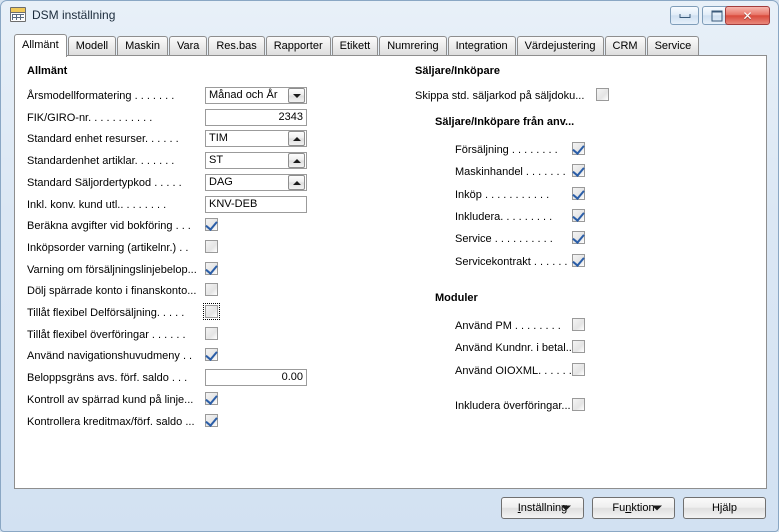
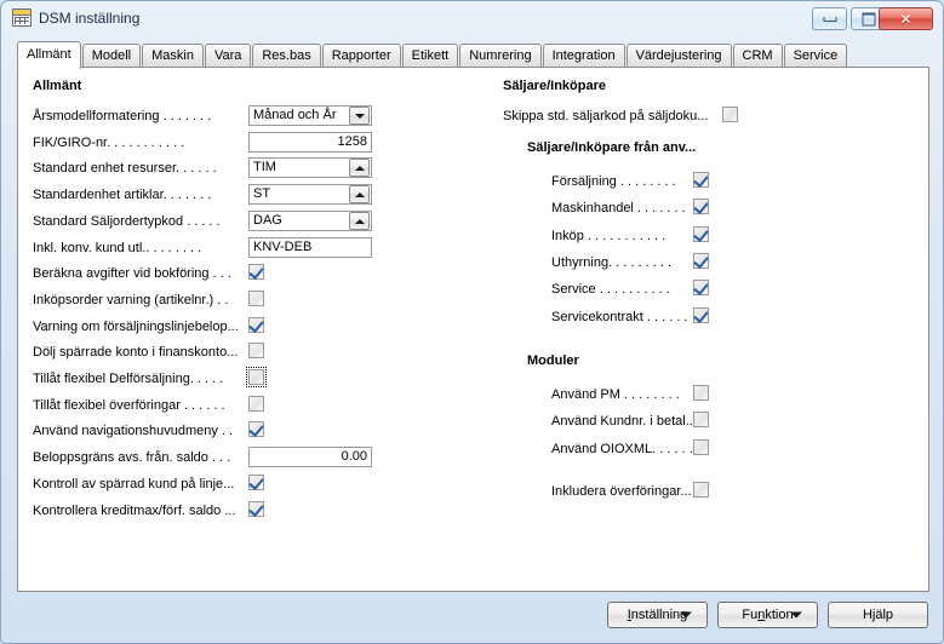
  DSM inställning
  ✕
  Allmänt Modell Maskin Vara Res.bas Rapporter Etikett Numrering Integration Värdejustering CRM Service
  Allmänt
  Årsmodellformatering . . . . . . .
  Månad och År
  FIK/GIRO-nr. . . . . . . . . . .
- 2343
+ 1258
  Standard enhet resurser. . . . . .
  TIM
  Standardenhet artiklar. . . . . . .
  ST
  Standard Säljordertypkod . . . . .
  DAG
  Inkl. konv. kund utl.. . . . . . . .
  KNV-DEB
  Beräkna avgifter vid bokföring . . .
  Inköpsorder varning (artikelnr.) . .
  Varning om försäljningslinjebelop...
  Dölj spärrade konto i finanskonto...
  Tillåt flexibel Delförsäljning. . . . .
  Tillåt flexibel överföringar . . . . . .
  Använd navigationshuvudmeny . .
- Beloppsgräns avs. förf. saldo . . .
+ Beloppsgräns avs. från. saldo . . .
  0.00
  Kontroll av spärrad kund på linje...
  Kontrollera kreditmax/förf. saldo ...
  Säljare/Inköpare
  Skippa std. säljarkod på säljdoku...
  Säljare/Inköpare från anv...
  Försäljning . . . . . . . .
  Maskinhandel . . . . . . .
  Inköp . . . . . . . . . . .
- Inkludera. . . . . . . . .
+ Uthyrning. . . . . . . . .
  Service . . . . . . . . . .
  Servicekontrakt . . . . . .
  Moduler
  Använd PM . . . . . . . .
  Använd Kundnr. i betal..
  Använd OIOXML. . . . . .
  Inkludera överföringar...
  Inställning
  Funktion
  Hjälp
